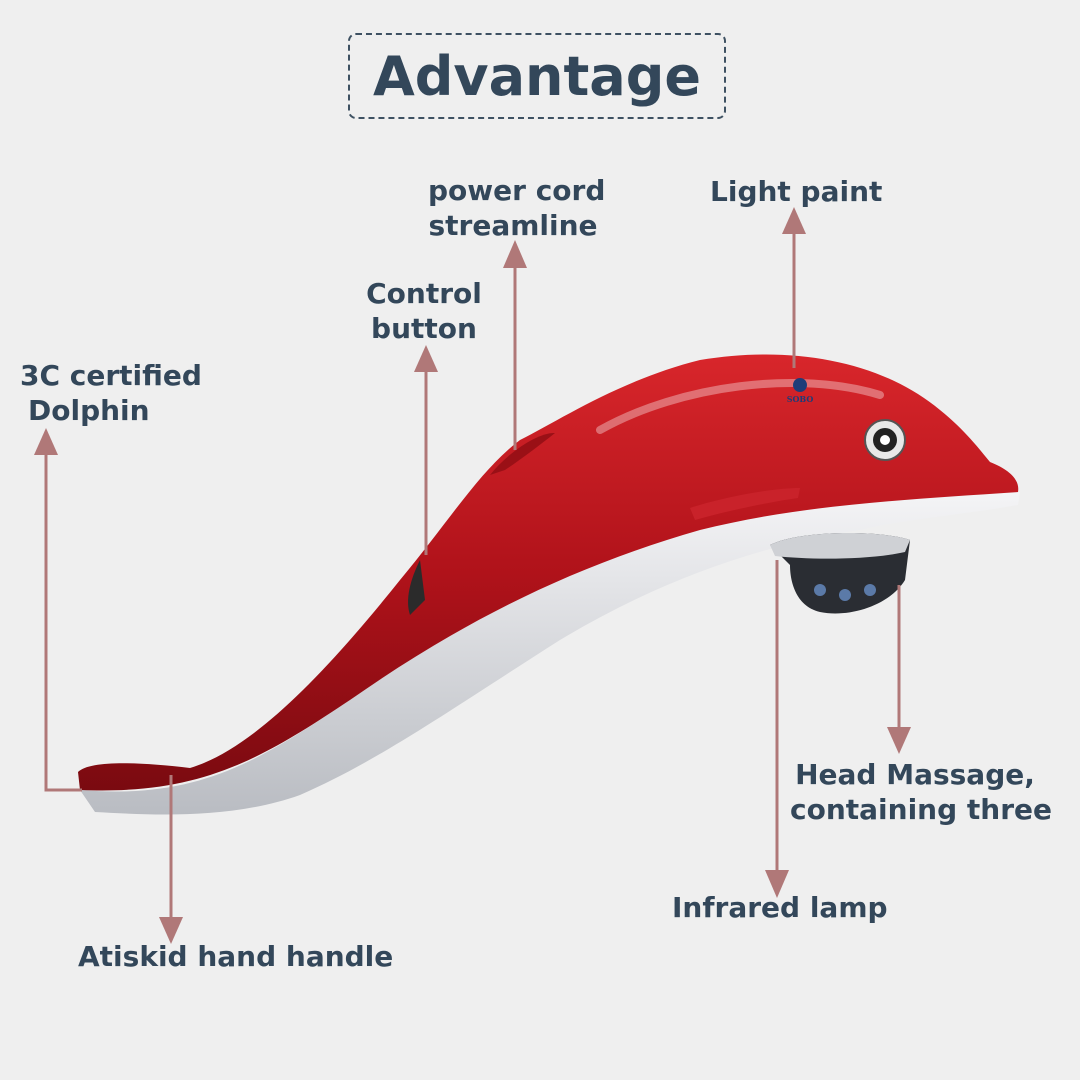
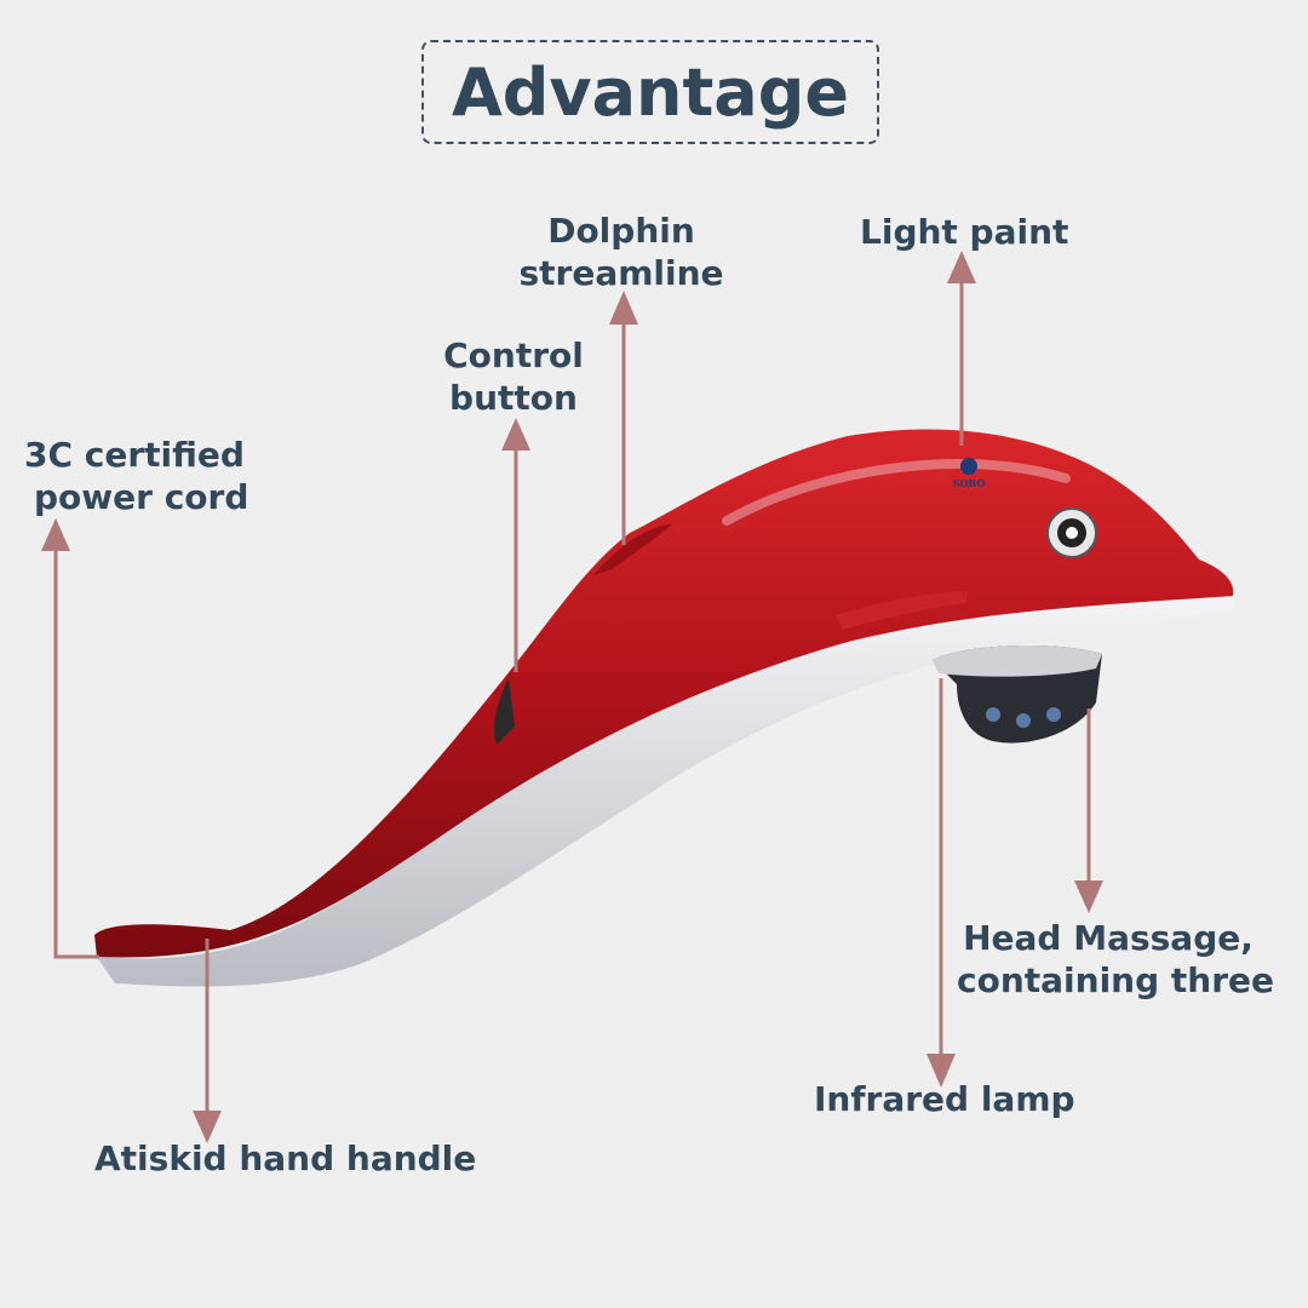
  Advantage
  SOBO
  3C certified
- Dolphin
+ power cord
  Control
  button
- power cord
+ Dolphin
  streamline
  Light paint
  Head Massage,
  containing three
  Infrared lamp
  Atiskid hand handle
